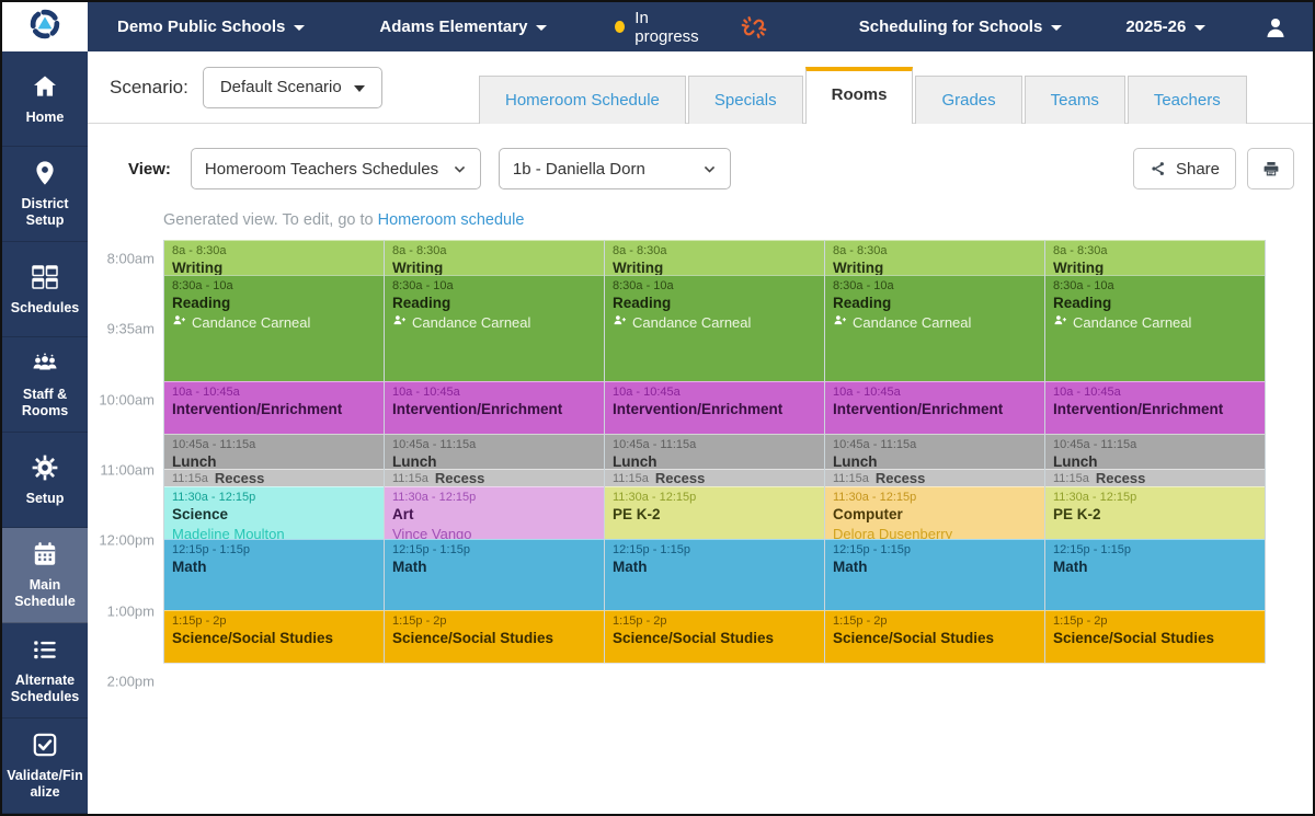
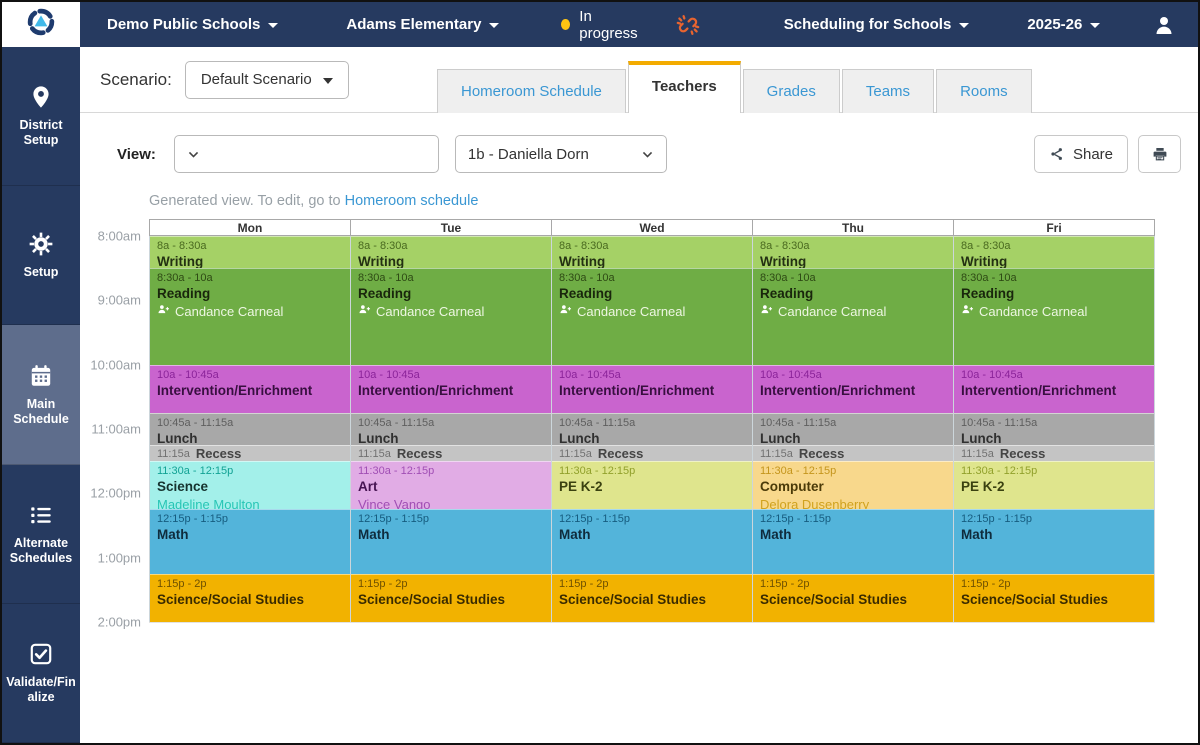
  Demo Public Schools
  Adams Elementary
  In progress
  Scheduling for Schools
  2025-26
- Home
  District Setup
- Schedules
- Staff & Rooms
  Setup
  Main Schedule
  Alternate Schedules
  Validate/Finalize
  Scenario:
  Default Scenario
  Homeroom Schedule
- Specials
- Rooms
+ Teachers
  Grades
  Teams
- Teachers
+ Rooms
  View:
- Homeroom Teachers Schedules
  1b - Daniella Dorn
  Share
  Generated view. To edit, go to Homeroom schedule
  8:00am
- 9:35am
+ 9:00am
  10:00am
  11:00am
  12:00pm
  1:00pm
  2:00pm
+ Mon
+ Tue
+ Wed
+ Thu
+ Fri
  8a - 8:30a
  Writing
  8:30a - 10a
  Reading
  Candance Carneal
  10a - 10:45a
  Intervention/Enrichment
  10:45a - 11:15a
  Lunch
  11:15a
  Recess
  11:30a - 12:15p
  Science
  Madeline Moulton
  12:15p - 1:15p
  Math
  1:15p - 2p
  Science/Social Studies
  8a - 8:30a
  Writing
  8:30a - 10a
  Reading
  Candance Carneal
  10a - 10:45a
  Intervention/Enrichment
  10:45a - 11:15a
  Lunch
  11:15a
  Recess
  11:30a - 12:15p
  Art
  Vince Vango
  12:15p - 1:15p
  Math
  1:15p - 2p
  Science/Social Studies
  8a - 8:30a
  Writing
  8:30a - 10a
  Reading
  Candance Carneal
  10a - 10:45a
  Intervention/Enrichment
  10:45a - 11:15a
  Lunch
  11:15a
  Recess
  11:30a - 12:15p
  PE K-2
  12:15p - 1:15p
  Math
  1:15p - 2p
  Science/Social Studies
  8a - 8:30a
  Writing
  8:30a - 10a
  Reading
  Candance Carneal
  10a - 10:45a
  Intervention/Enrichment
  10:45a - 11:15a
  Lunch
  11:15a
  Recess
  11:30a - 12:15p
  Computer
  Delora Dusenberry
  12:15p - 1:15p
  Math
  1:15p - 2p
  Science/Social Studies
  8a - 8:30a
  Writing
  8:30a - 10a
  Reading
  Candance Carneal
  10a - 10:45a
  Intervention/Enrichment
  10:45a - 11:15a
  Lunch
  11:15a
  Recess
  11:30a - 12:15p
  PE K-2
  12:15p - 1:15p
  Math
  1:15p - 2p
  Science/Social Studies
